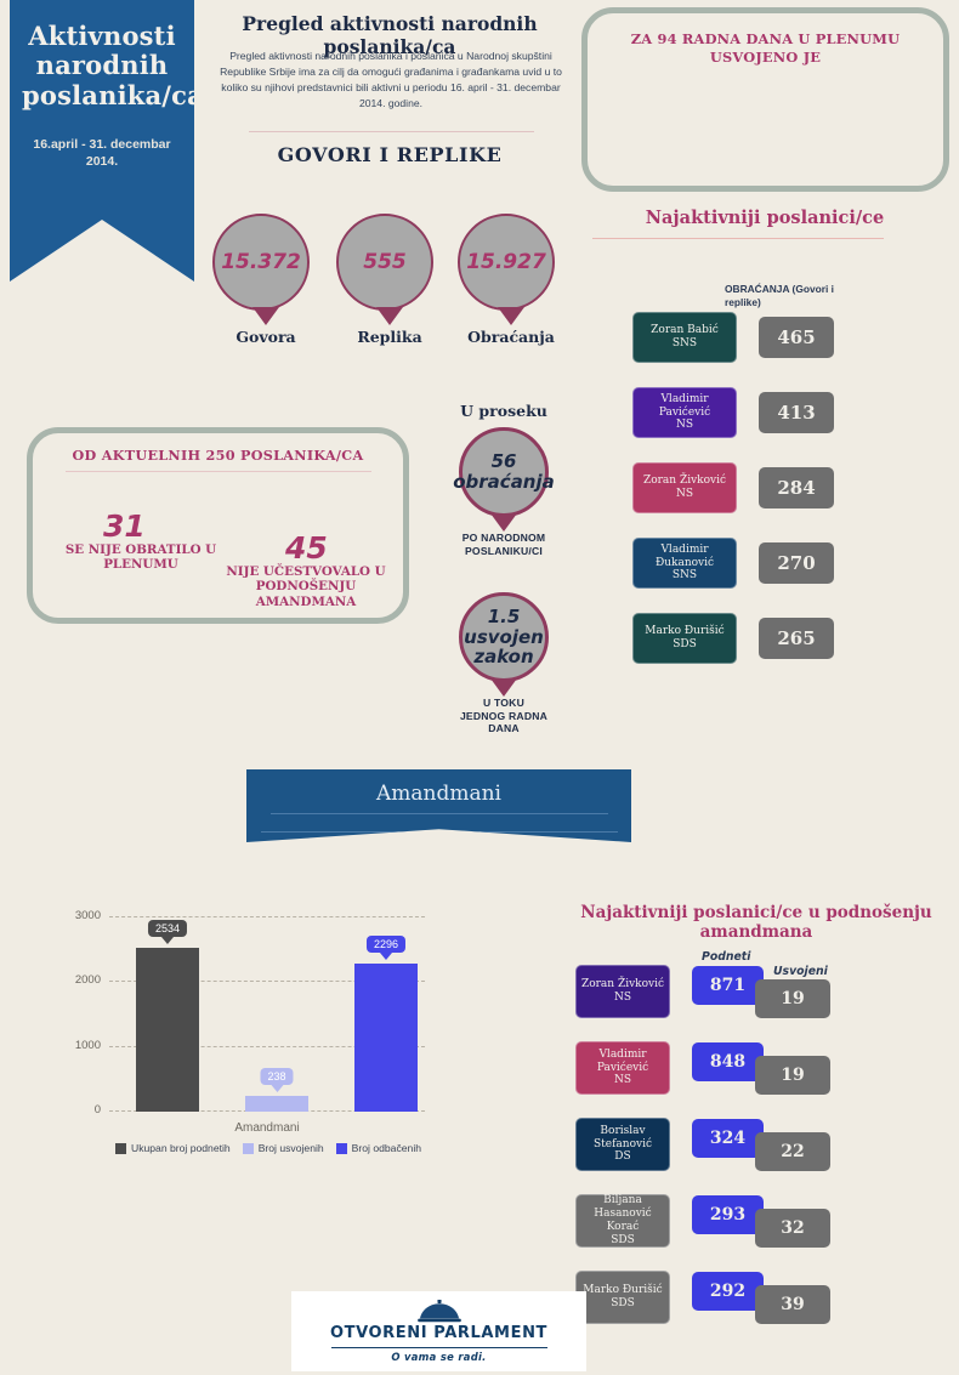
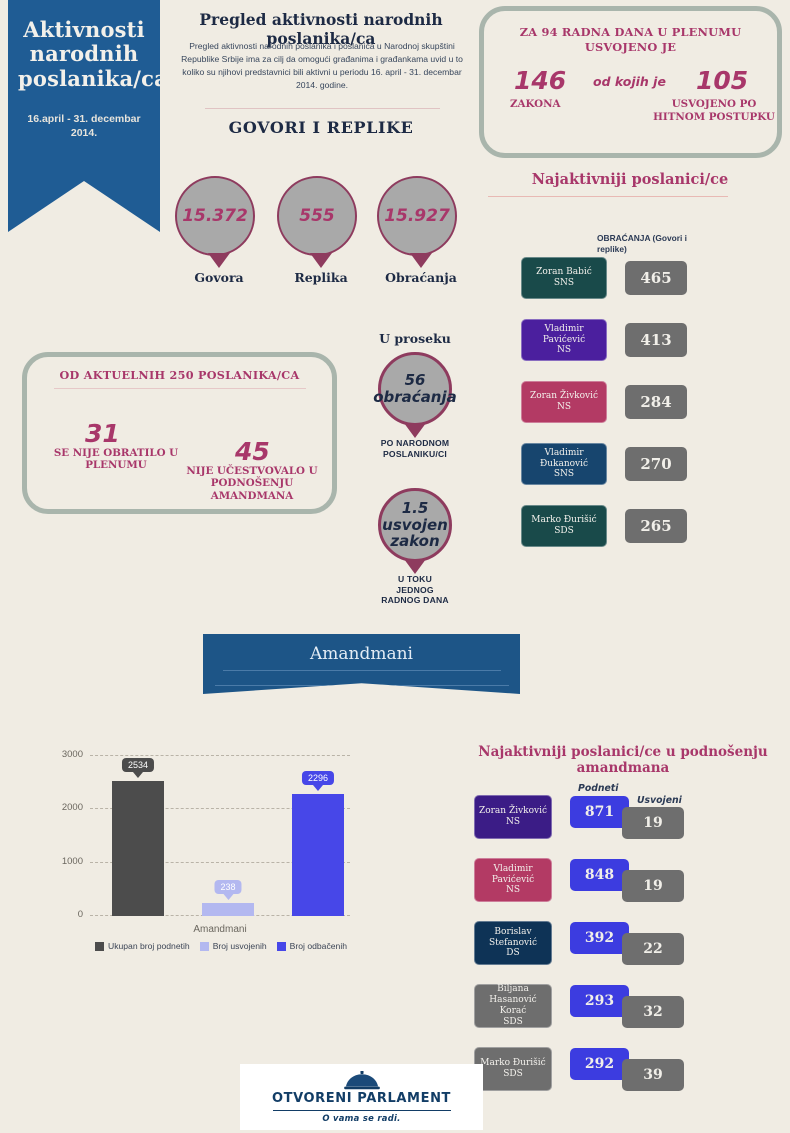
  Aktivnosti narodnih poslanika/c
  16.april - 31. decembar 2014.
  Pregled aktivnosti narodnih poslanika/ca
  Pregled aktivnosti narodnih poslanika i poslanica u Narodnoj skupštini Republike Srbije ima za cilj da omogući građanima i građankama uvid u to koliko su njihovi predstavnici bili aktivni u periodu 16. april - 31. decembar 2014. godine.
  GOVORI I REPLIKE
  ZA 94 RADNA DANA U PLENUMU USVOJENO JE
+ 146
+ ZAKONA
+ od kojih je
+ 105
+ USVOJENO PO HITNOM POSTUPKU
  15.372
  Govora
  555
  Replika
  15.927
  Obraćanja
  Najaktivniji poslanici/ce
  OBRAĆANJA (Govori i replike)
  Zoran Babić
  SNS
  465
  Vladimir Pavićević
  NS
  413
  Zoran Živković
  NS
  284
  Vladimir Đukanović
  SNS
  270
  Marko Đurišić
  SDS
  265
  OD AKTUELNIH 250 POSLANIKA/CA
  31
  SE NIJE OBRATILO U PLENUMU
  45
  NIJE UČESTVOVALO U PODNOŠENJU AMANDMANA
  U proseku
  56
  obraćanja
  PO NARODNOM POSLANIKU/CI
  1.5
  usvojen zakon
- U TOKU JEDNOG RADNA DANA
+ U TOKU JEDNOG RADNOG DANA
  Amandmani
  0
  1000
  2000
  3000
  2534
  238
  2296
  Amandmani
  Ukupan broj podnetih
  Broj usvojenih
  Broj odbačenih
  Najaktivniji poslanici/ce u podnošenju amandmana
  Podneti
  Usvojeni
  Zoran Živković
  NS
  871
  19
  Vladimir Pavićević
  NS
  848
  19
  Borislav Stefanović
  DS
- 324
+ 392
  22
  Biljana Hasanović Korać
  SDS
  293
  32
  Marko Đurišić
  SDS
  292
  39
  OTVORENI PARLAMENT
  O vama se radi.
